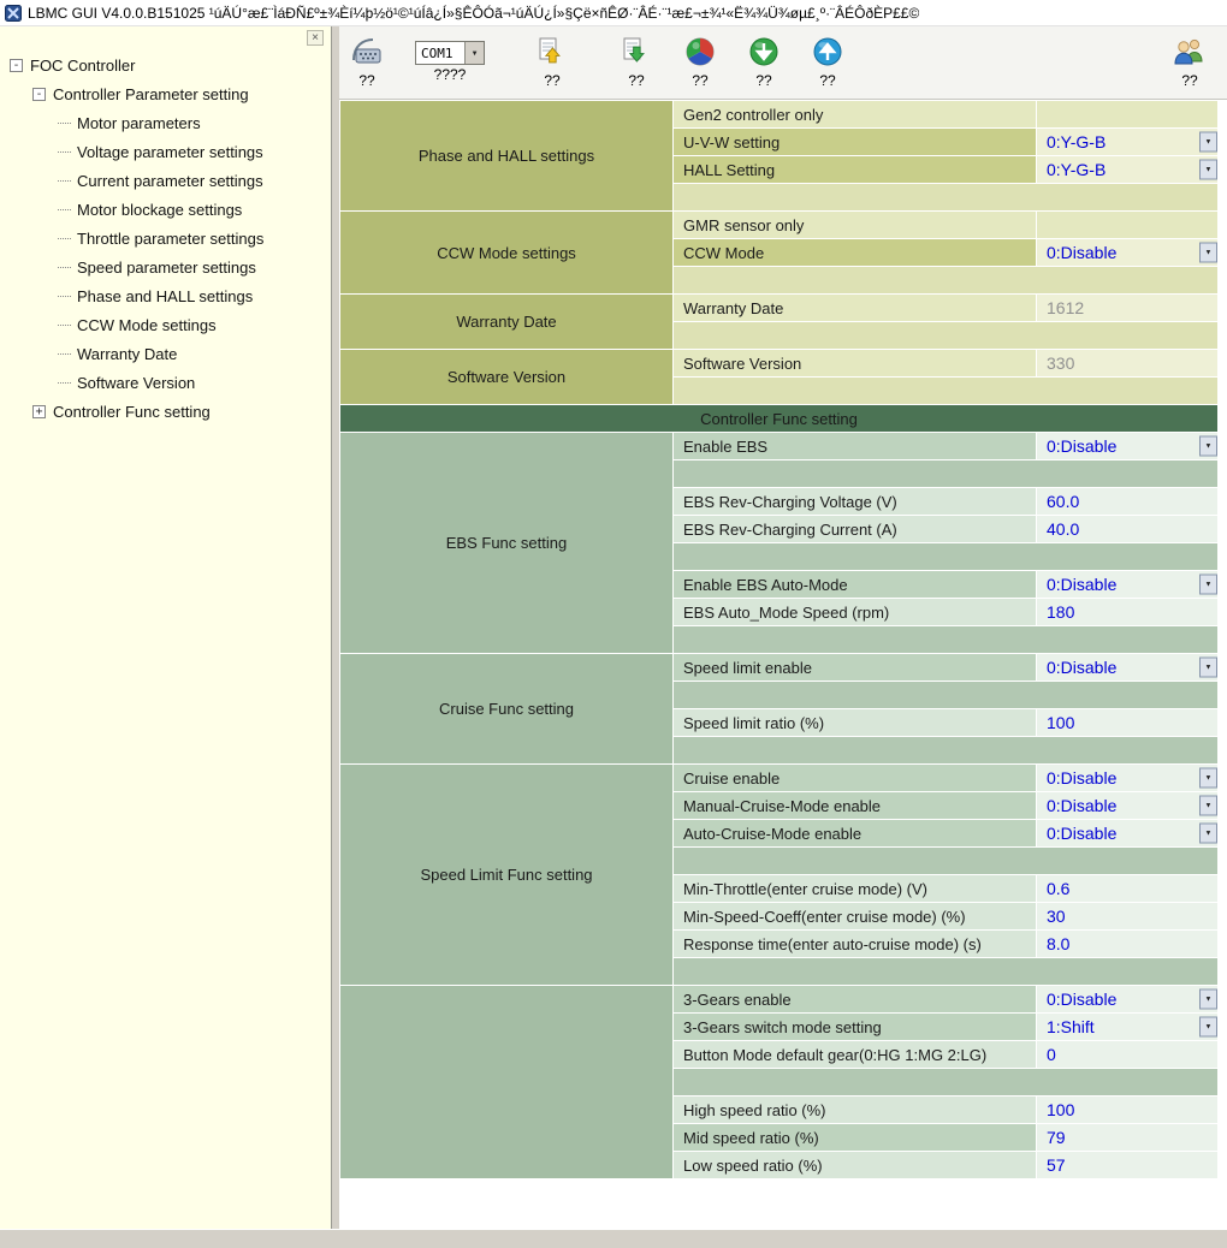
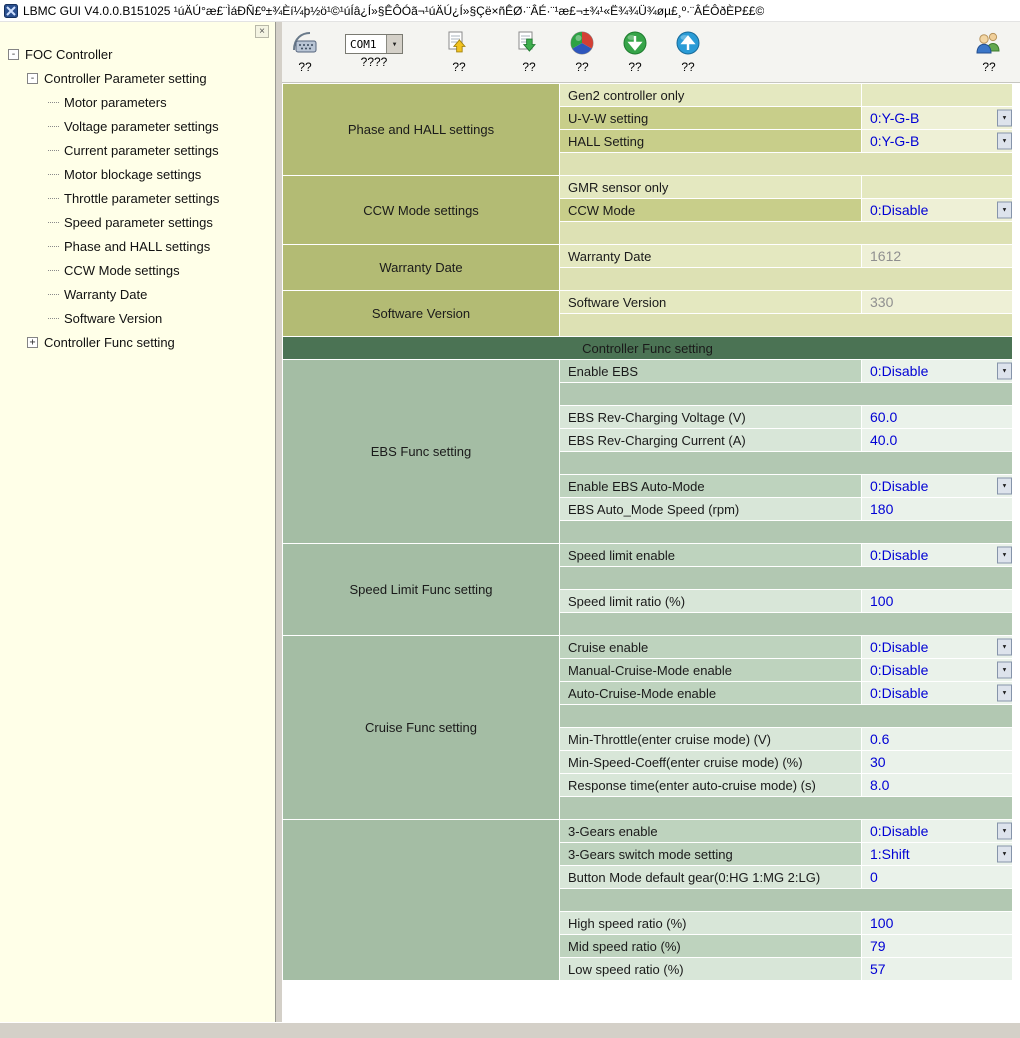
  LBMC GUI V4.0.0.B151025 ¹úÄÚ°æ£¨ÌáÐÑ£º±¾Èí¼þ½ö¹©¹úÍâ¿Í»§ÊÔÓã¬¹úÄÚ¿Í»§Çë×ñÊØ·¨ÂÉ·¨¹æ£¬±¾¹«Ë¾¾Ü¾øµ£¸º·¨ÂÉÔðÈΡ££©
  ×
  -
  FOC Controller
  -
  Controller Parameter setting
  Motor parameters
  Voltage parameter settings
  Current parameter settings
  Motor blockage settings
  Throttle parameter settings
  Speed parameter settings
  Phase and HALL settings
  CCW Mode settings
  Warranty Date
  Software Version
  +
  Controller Func setting
  ??
  COM1
  ????
  ??
  ??
  ??
  ??
  ??
  ??
  Phase and HALL settings	Gen2 controller only
  U-V-W setting	0:Y-G-B
  HALL Setting	0:Y-G-B
  CCW Mode settings	GMR sensor only
  CCW Mode	0:Disable
  Warranty Date	Warranty Date	1612
  Software Version	Software Version	330
  Controller Func setting
  EBS Func setting	Enable EBS	0:Disable
  EBS Rev-Charging Voltage (V)	60.0
  EBS Rev-Charging Current (A)	40.0
  Enable EBS Auto-Mode	0:Disable
  EBS Auto_Mode Speed (rpm)	180
- Cruise Func setting	Speed limit enable	0:Disable
+ Speed Limit Func setting	Speed limit enable	0:Disable
  Speed limit ratio (%)	100
- Speed Limit Func setting	Cruise enable	0:Disable
+ Cruise Func setting	Cruise enable	0:Disable
  Manual-Cruise-Mode enable	0:Disable
  Auto-Cruise-Mode enable	0:Disable
  Min-Throttle(enter cruise mode) (V)	0.6
  Min-Speed-Coeff(enter cruise mode) (%)	30
  Response time(enter auto-cruise mode) (s)	8.0
  	3-Gears enable	0:Disable
  3-Gears switch mode setting	1:Shift
  Button Mode default gear(0:HG 1:MG 2:LG)	0
  High speed ratio (%)	100
  Mid speed ratio (%)	79
  Low speed ratio (%)	57
